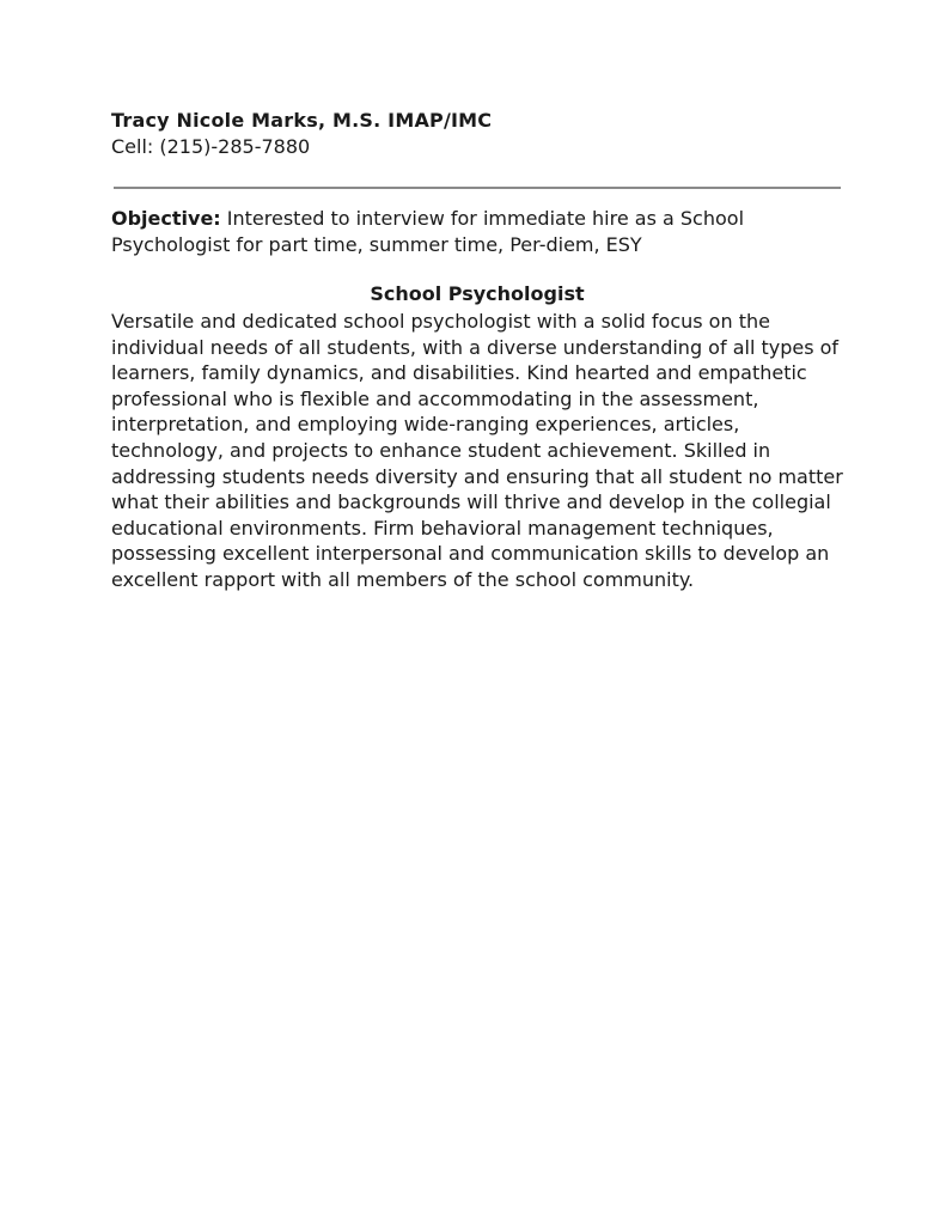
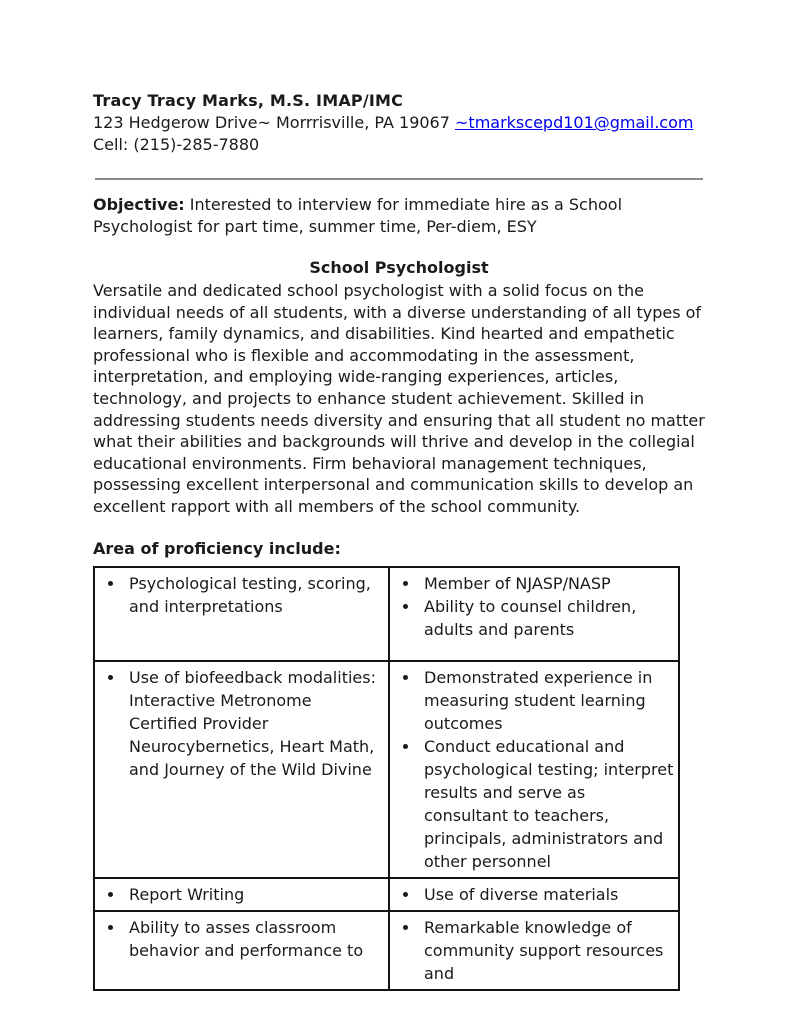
- Tracy Nicole Marks, M.S. IMAP/IMC
+ Tracy Tracy Marks, M.S. IMAP/IMC
+ 123 Hedgerow Drive~ Morrrisville, PA 19067 ~tmarkscepd101@gmail.com
  Cell: (215)-285-7880
  Objective: Interested to interview for immediate hire as a School Psychologist for part time, summer time, Per-diem, ESY
  School Psychologist
  Versatile and dedicated school psychologist with a solid focus on the individual needs of all students, with a diverse understanding of all types of learners, family dynamics, and disabilities. Kind hearted and empathetic professional who is flexible and accommodating in the assessment, interpretation, and employing wide-ranging experiences, articles, technology, and projects to enhance student achievement. Skilled in addressing students needs diversity and ensuring that all student no matter what their abilities and backgrounds will thrive and develop in the collegial educational environments. Firm behavioral management techniques, possessing excellent interpersonal and communication skills to develop an excellent rapport with all members of the school community.
+ Area of proficiency include:
+ Psychological testing, scoring, and interpretations	Member of NJASP/NASPAbility to counsel children, adults and parents
+ Use of biofeedback modalities: Interactive Metronome Certified Provider Neurocybernetics, Heart Math, and Journey of the Wild Divine	Demonstrated experience in measuring student learning outcomesConduct educational and psychological testing; interpret results and serve as consultant to teachers, principals, administrators and other personnel
+ Report Writing	Use of diverse materials
+ Ability to asses classroom behavior and performance to	Remarkable knowledge of community support resources and
